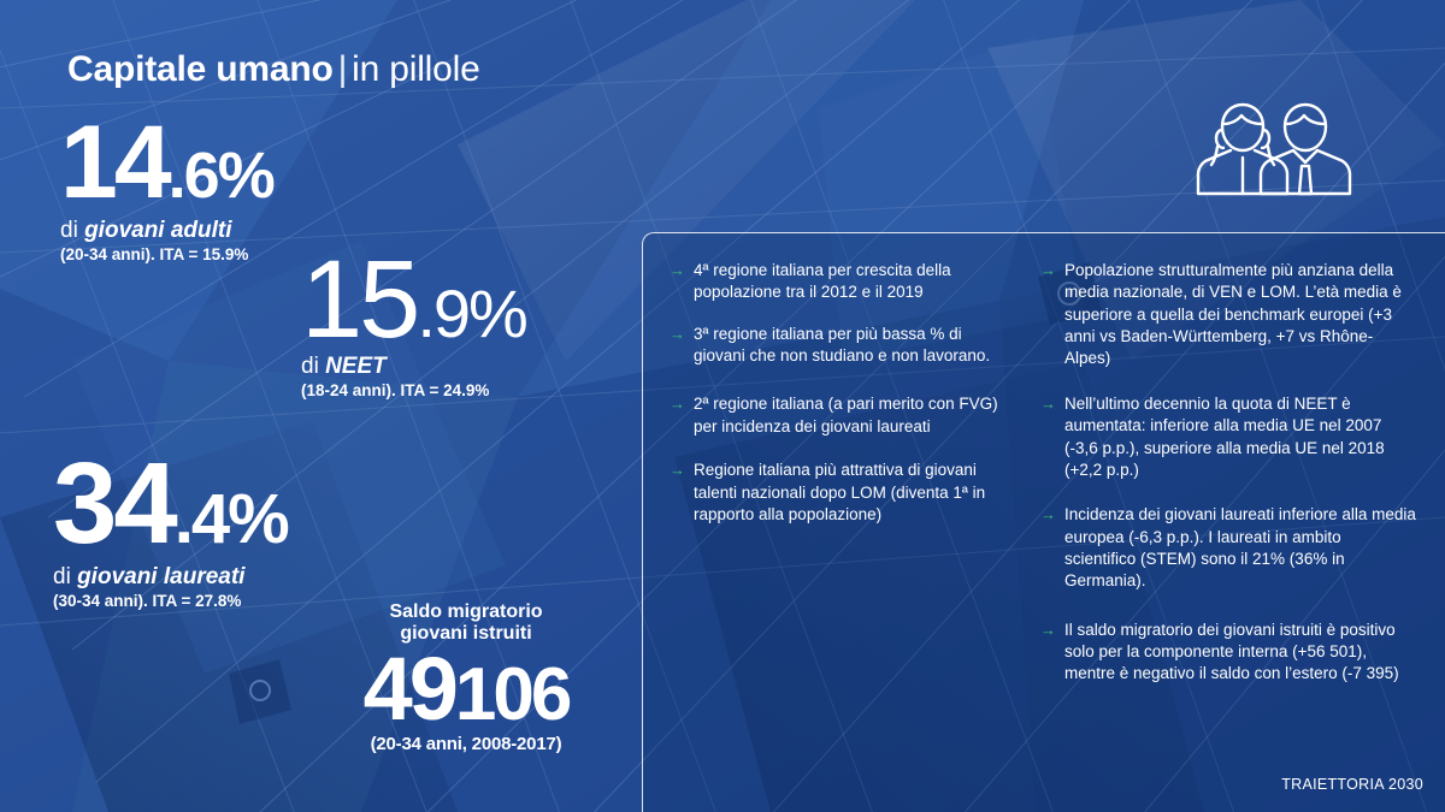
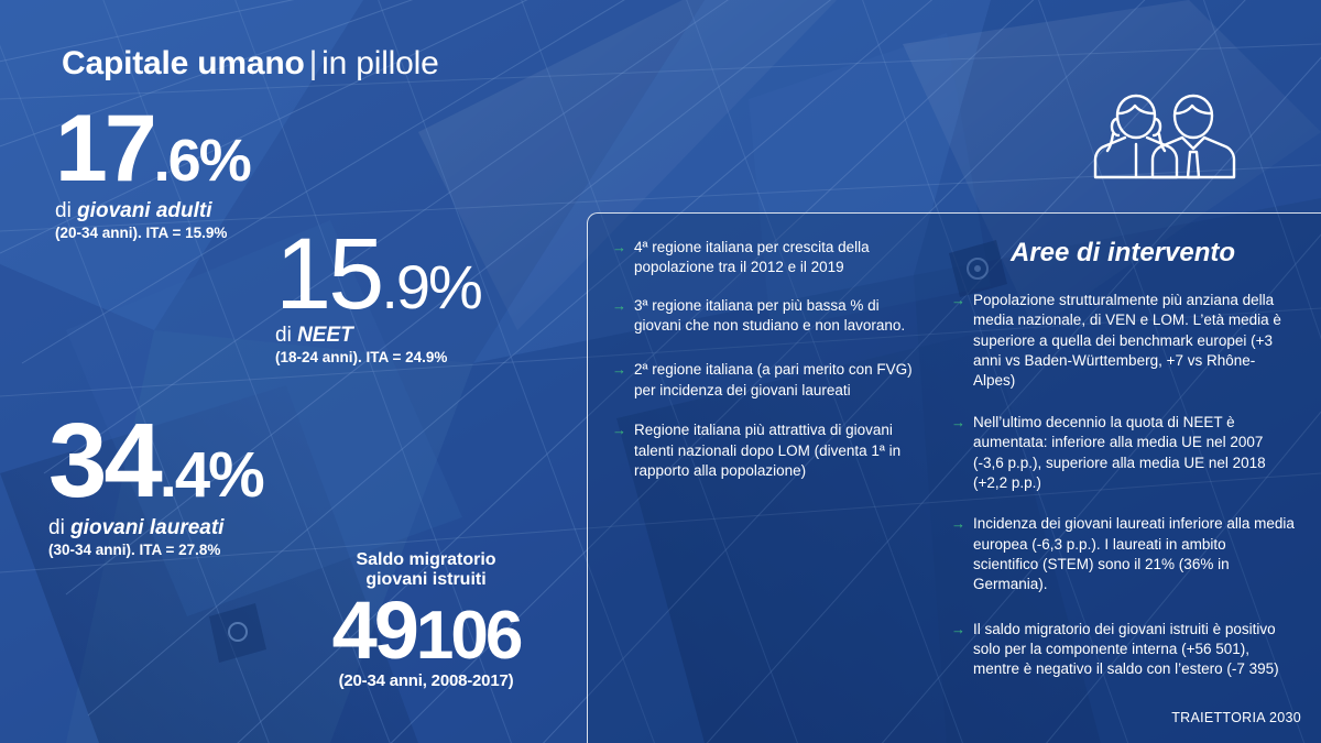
  Capitale umano | in pillole
- 14.6%
+ 17.6%
  di giovani adulti
  (20-34 anni). ITA = 15.9%
  15.9%
  di NEET
  (18-24 anni). ITA = 24.9%
  34.4%
  di giovani laureati
  (30-34 anni). ITA = 27.8%
  Saldo migratorio
  giovani istruiti
  49106
  (20-34 anni, 2008-2017)
  →
  4ª regione italiana per crescita della popolazione tra il 2012 e il 2019
  →
  3ª regione italiana per più bassa % di giovani che non studiano e non lavorano.
  →
  2ª regione italiana (a pari merito con FVG) per incidenza dei giovani laureati
  →
  Regione italiana più attrattiva di giovani talenti nazionali dopo LOM (diventa 1ª in rapporto alla popolazione)
+ Aree di intervento
  →
  Popolazione strutturalmente più anziana della media nazionale, di VEN e LOM. L’età media è superiore a quella dei benchmark europei (+3 anni vs Baden-Württemberg, +7 vs Rhône-Alpes)
  →
  Nell’ultimo decennio la quota di NEET è aumentata: inferiore alla media UE nel 2007 (-3,6 p.p.), superiore alla media UE nel 2018 (+2,2 p.p.)
  →
  Incidenza dei giovani laureati inferiore alla media europea (-6,3 p.p.). I laureati in ambito scientifico (STEM) sono il 21% (36% in Germania).
  →
  Il saldo migratorio dei giovani istruiti è positivo solo per la componente interna (+56 501), mentre è negativo il saldo con l’estero (-7 395)
  TRAIETTORIA 2030
